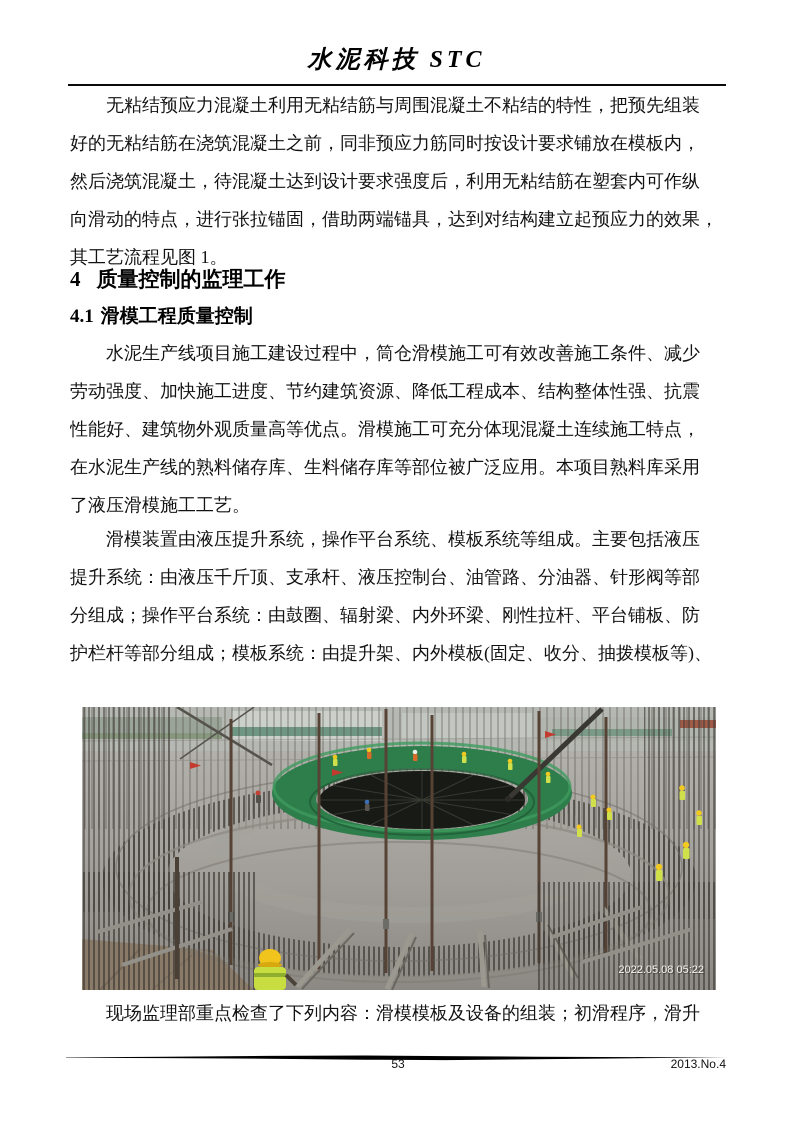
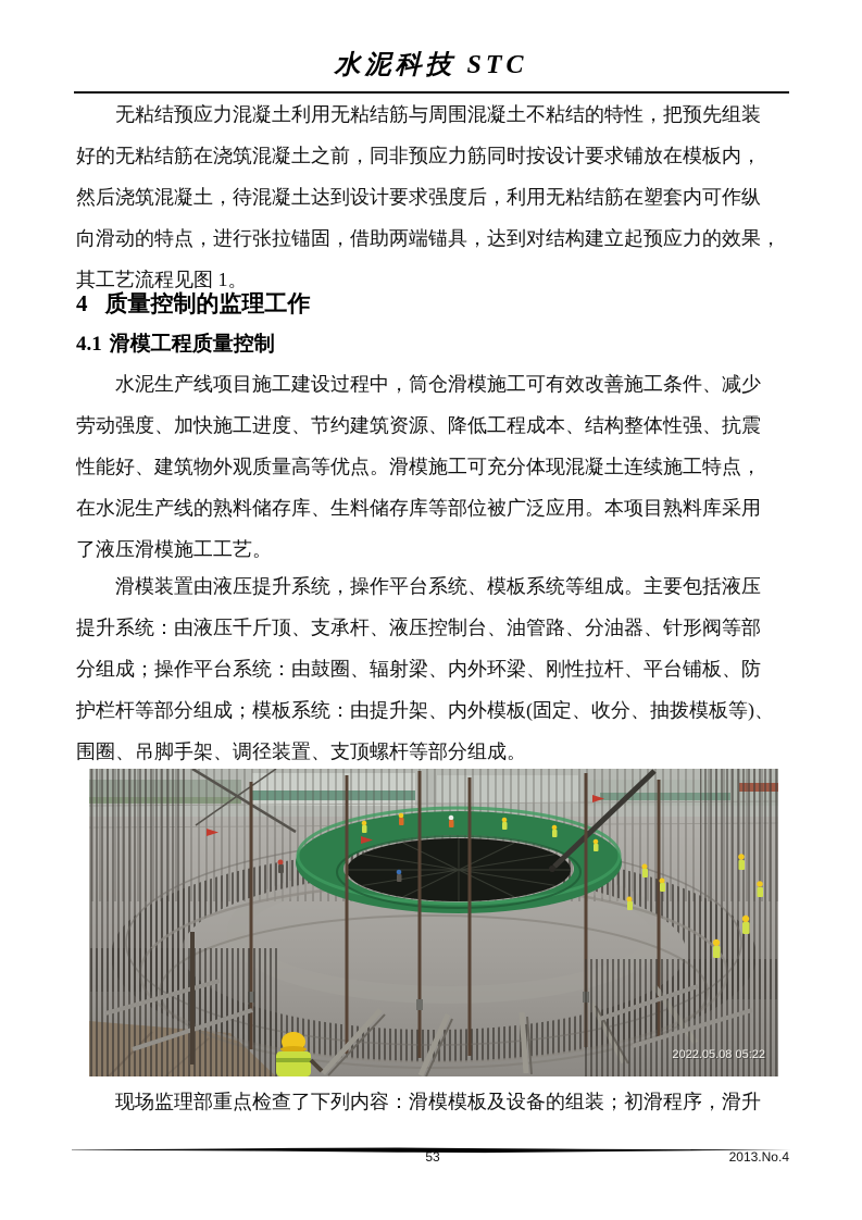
  水泥科技 STC
  无粘结预应力混凝土利用无粘结筋与周围混凝土不粘结的特性，把预先组装
  好的无粘结筋在浇筑混凝土之前，同非预应力筋同时按设计要求铺放在模板内，
  然后浇筑混凝土，待混凝土达到设计要求强度后，利用无粘结筋在塑套内可作纵
  向滑动的特点，进行张拉锚固，借助两端锚具，达到对结构建立起预应力的效果，
  其工艺流程见图 1。
  4 质量控制的监理工作
  4.1 滑模工程质量控制
  水泥生产线项目施工建设过程中，筒仓滑模施工可有效改善施工条件、减少
  劳动强度、加快施工进度、节约建筑资源、降低工程成本、结构整体性强、抗震
  性能好、建筑物外观质量高等优点。滑模施工可充分体现混凝土连续施工特点，
  在水泥生产线的熟料储存库、生料储存库等部位被广泛应用。本项目熟料库采用
  了液压滑模施工工艺。
  滑模装置由液压提升系统，操作平台系统、模板系统等组成。主要包括液压
  提升系统：由液压千斤顶、支承杆、液压控制台、油管路、分油器、针形阀等部
  分组成；操作平台系统：由鼓圈、辐射梁、内外环梁、刚性拉杆、平台铺板、防
  护栏杆等部分组成；模板系统：由提升架、内外模板(固定、收分、抽拨模板等)、
+ 围圈、吊脚手架、调径装置、支顶螺杆等部分组成。
  2022.05.08 05:22
  现场监理部重点检查了下列内容：滑模模板及设备的组装；初滑程序，滑升
  53
  2013.No.4
